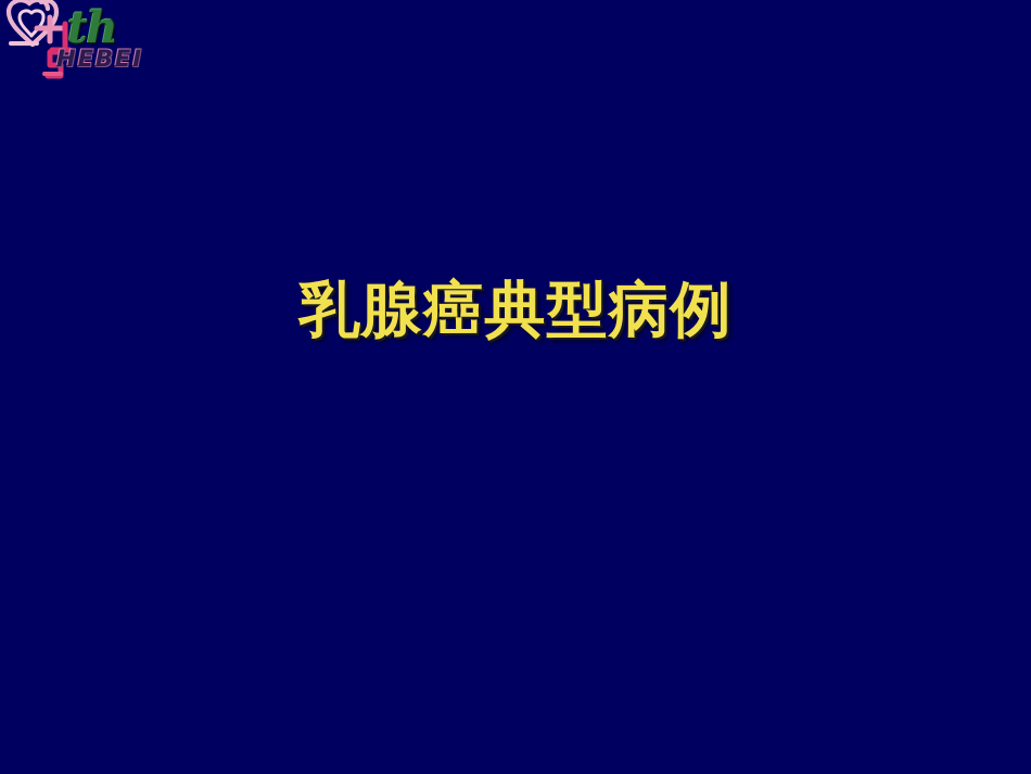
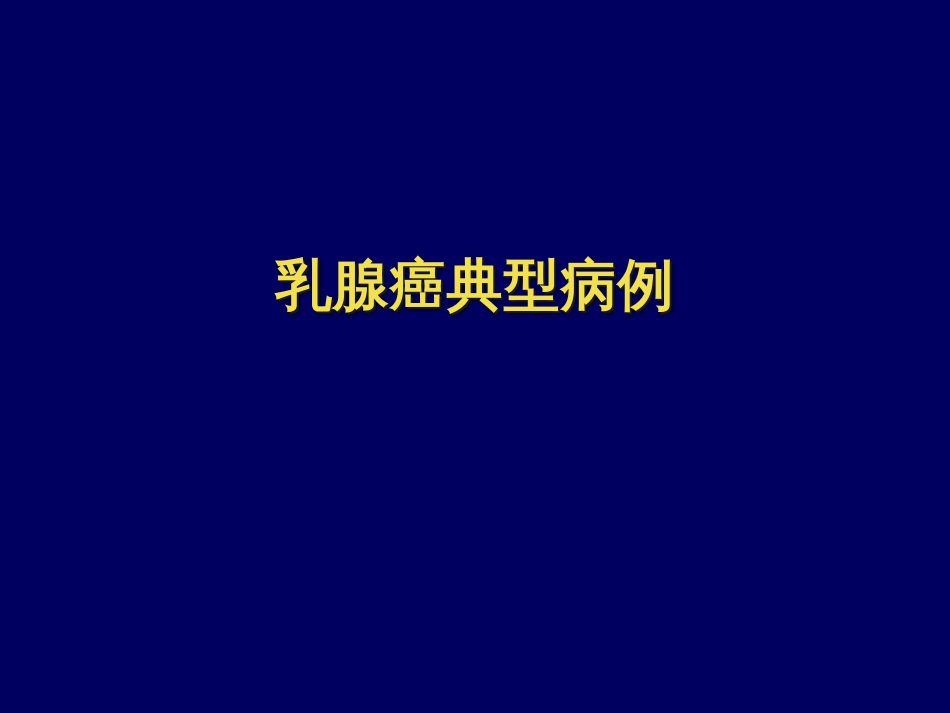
- th
- HEBEI
  乳腺癌典型病例
